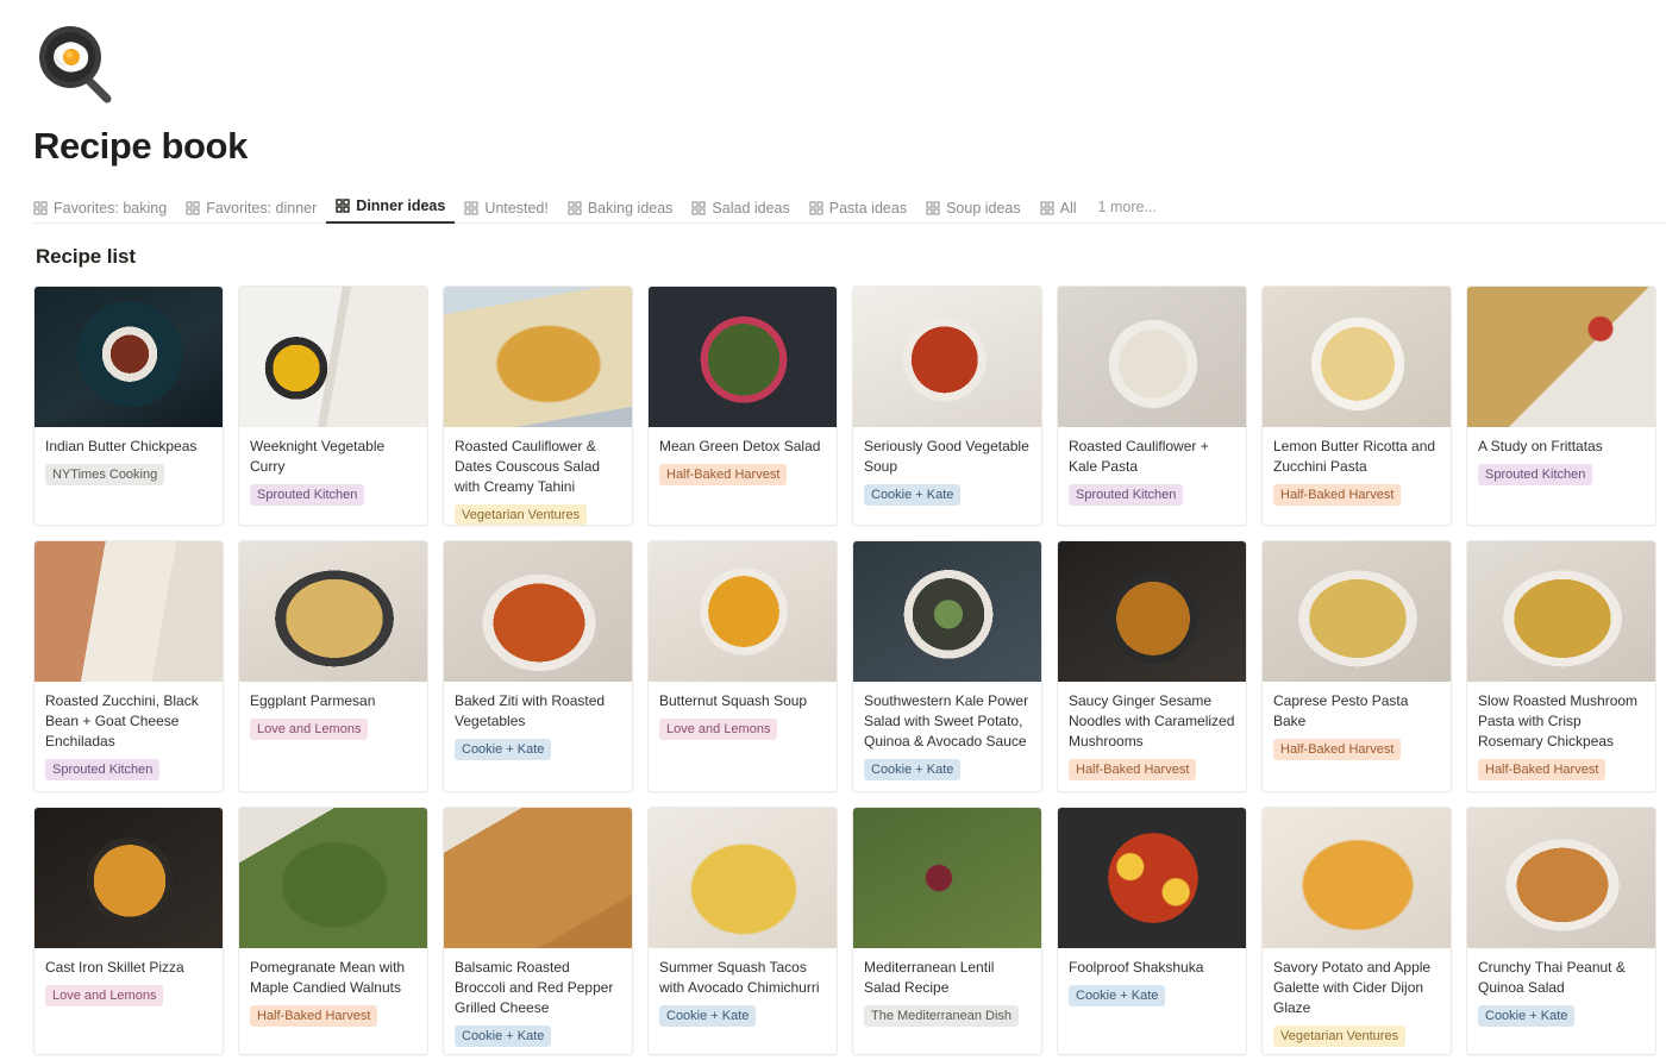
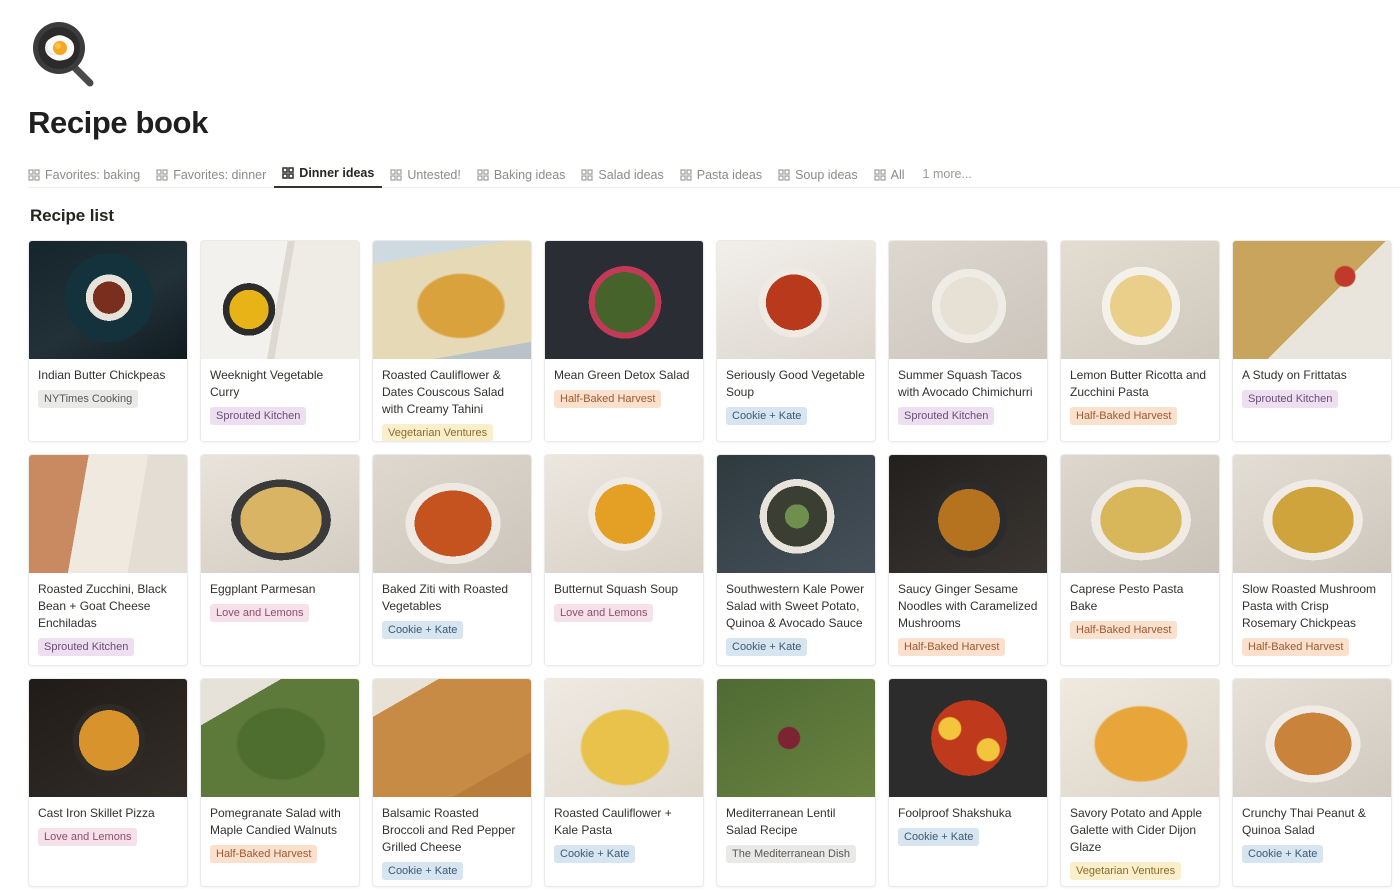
  Recipe book
  Favorites: baking
  Favorites: dinner
  Dinner ideas
  Untested!
  Baking ideas
  Salad ideas
  Pasta ideas
  Soup ideas
  All
  1 more...
  Recipe list
  Indian Butter Chickpeas
  NYTimes Cooking
  Weeknight Vegetable Curry
  Sprouted Kitchen
  Roasted Cauliflower & Dates Couscous Salad with Creamy Tahini
  Vegetarian Ventures
  Mean Green Detox Salad
  Half-Baked Harvest
  Seriously Good Vegetable Soup
  Cookie + Kate
- Roasted Cauliflower + Kale Pasta
+ Summer Squash Tacos with Avocado Chimichurri
  Sprouted Kitchen
  Lemon Butter Ricotta and Zucchini Pasta
  Half-Baked Harvest
  A Study on Frittatas
  Sprouted Kitchen
  Roasted Zucchini, Black Bean + Goat Cheese Enchiladas
  Sprouted Kitchen
  Eggplant Parmesan
  Love and Lemons
  Baked Ziti with Roasted Vegetables
  Cookie + Kate
  Butternut Squash Soup
  Love and Lemons
  Southwestern Kale Power Salad with Sweet Potato, Quinoa & Avocado Sauce
  Cookie + Kate
  Saucy Ginger Sesame Noodles with Caramelized Mushrooms
  Half-Baked Harvest
  Caprese Pesto Pasta Bake
  Half-Baked Harvest
  Slow Roasted Mushroom Pasta with Crisp Rosemary Chickpeas
  Half-Baked Harvest
  Cast Iron Skillet Pizza
  Love and Lemons
- Pomegranate Mean with Maple Candied Walnuts
+ Pomegranate Salad with Maple Candied Walnuts
  Half-Baked Harvest
  Balsamic Roasted Broccoli and Red Pepper Grilled Cheese
  Cookie + Kate
- Summer Squash Tacos with Avocado Chimichurri
+ Roasted Cauliflower + Kale Pasta
  Cookie + Kate
  Mediterranean Lentil Salad Recipe
  The Mediterranean Dish
  Foolproof Shakshuka
  Cookie + Kate
  Savory Potato and Apple Galette with Cider Dijon Glaze
  Vegetarian Ventures
  Crunchy Thai Peanut & Quinoa Salad
  Cookie + Kate
